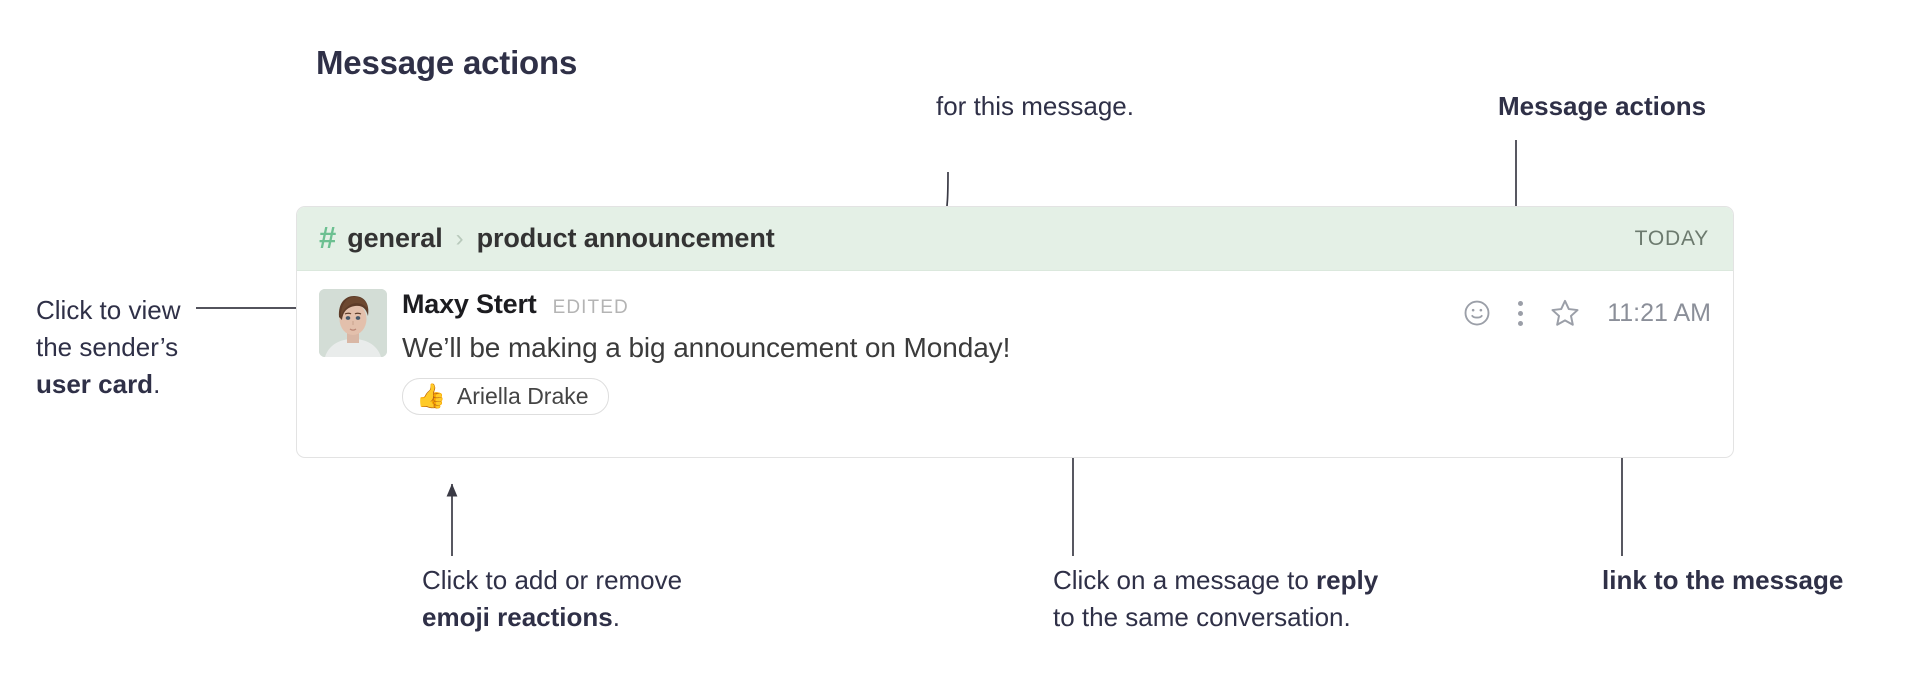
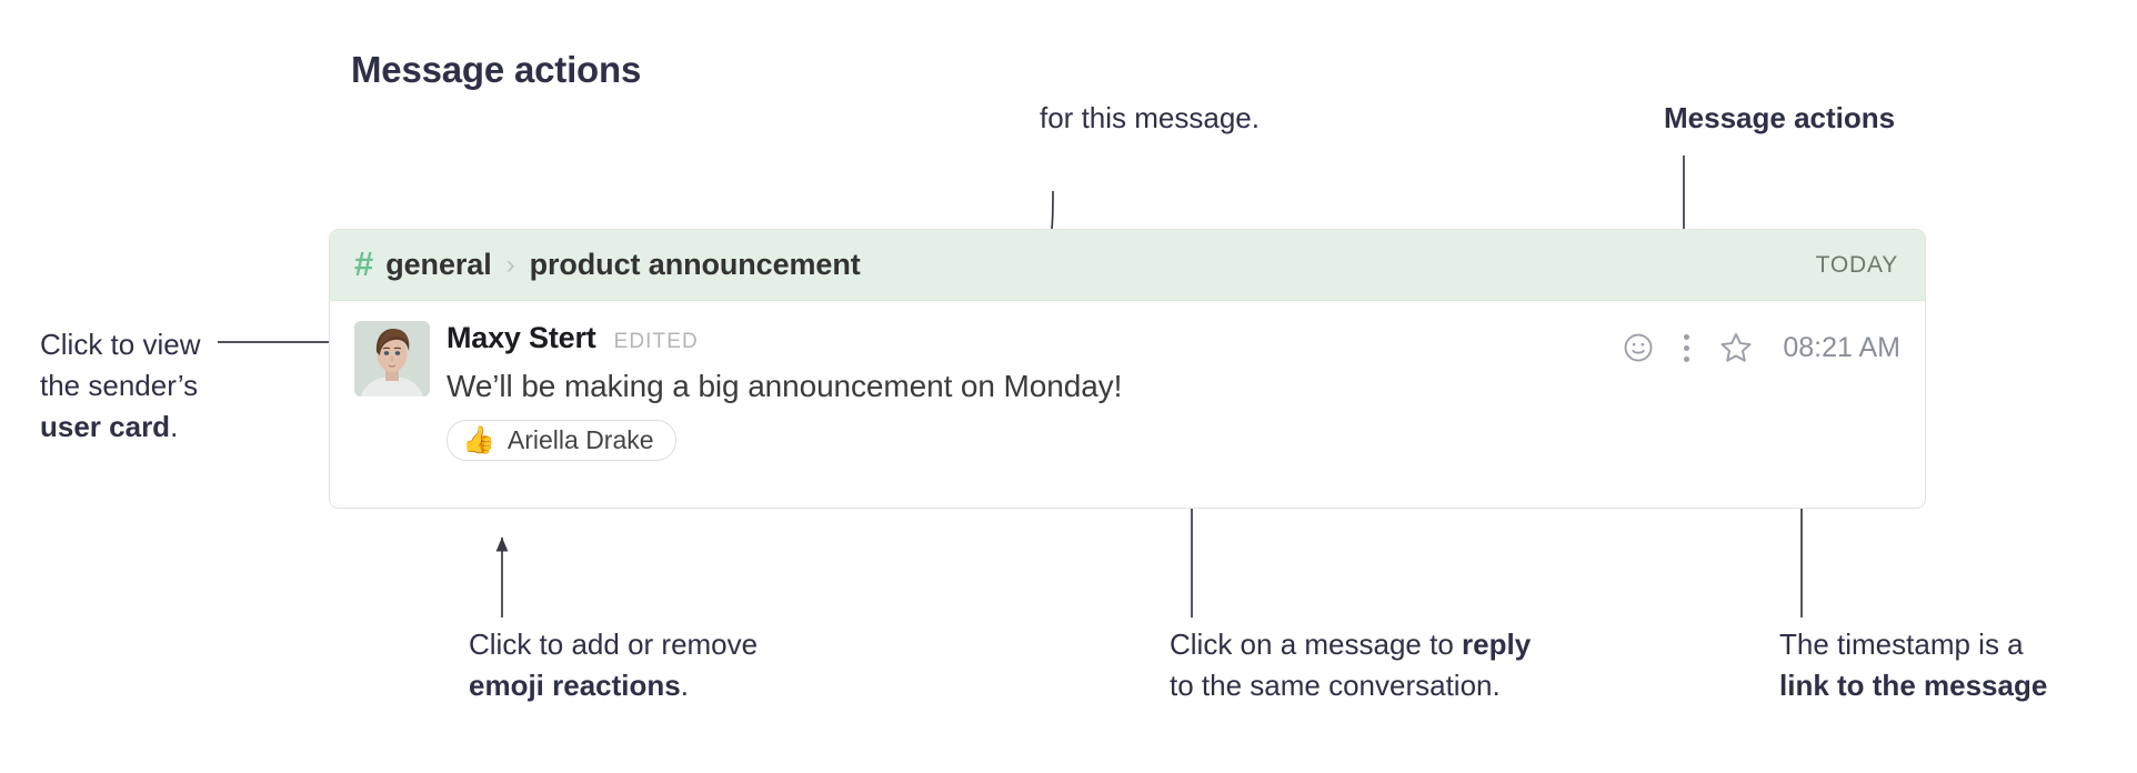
  Message actions
  for this message.
  Message actions
  Click to view
  the sender’s
  user card.
  Click to add or remove
  emoji reactions.
  Click on a message to reply
  to the same conversation.
+ The timestamp is a
  link to the message
  #
  general
  ›
  product announcement
  TODAY
  Maxy Stert
  EDITED
  We’ll be making a big announcement on Monday!
  👍
  Ariella Drake
- 11:21 AM
+ 08:21 AM
